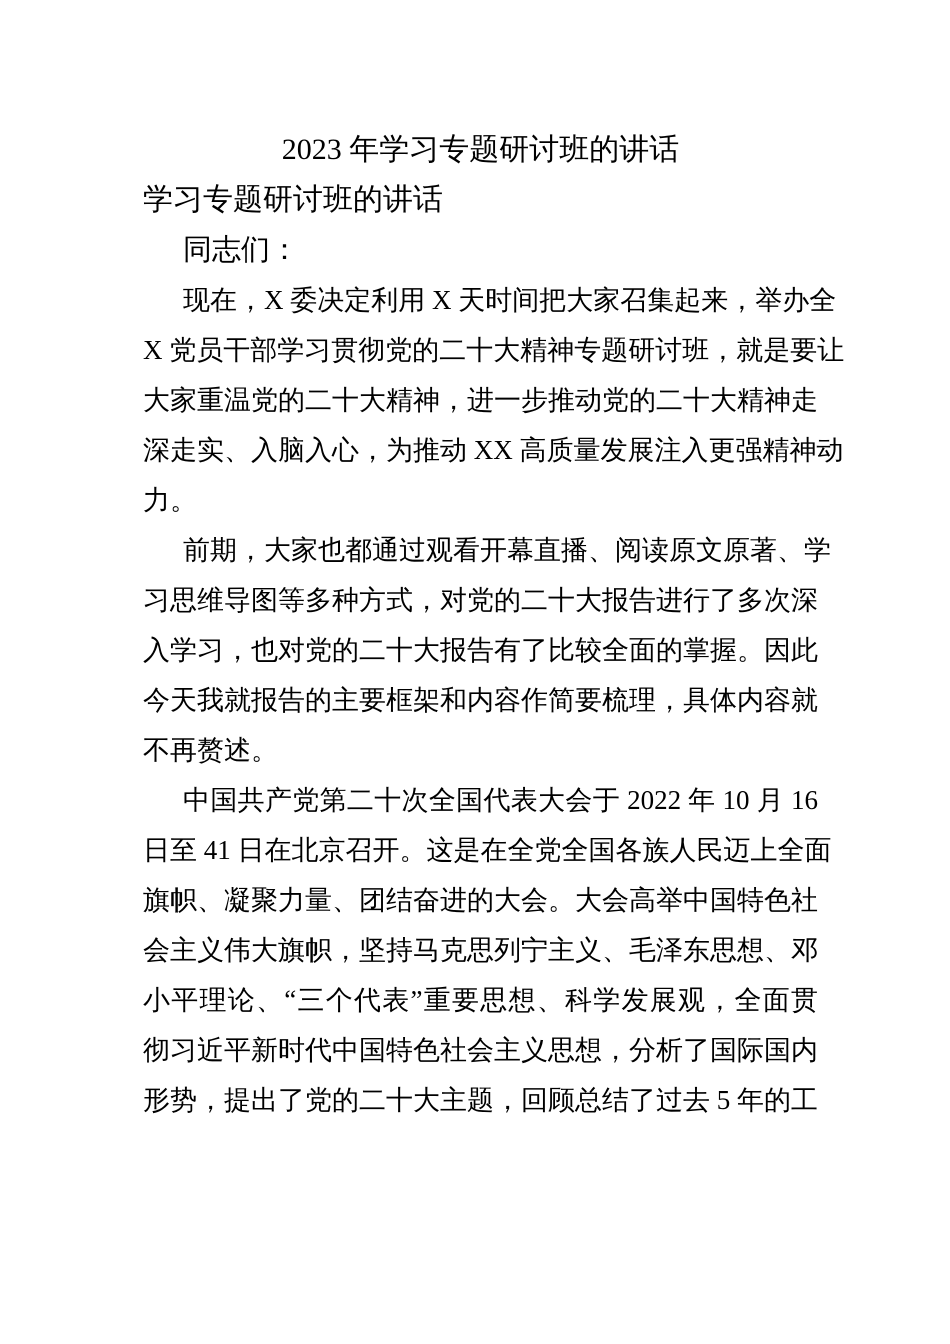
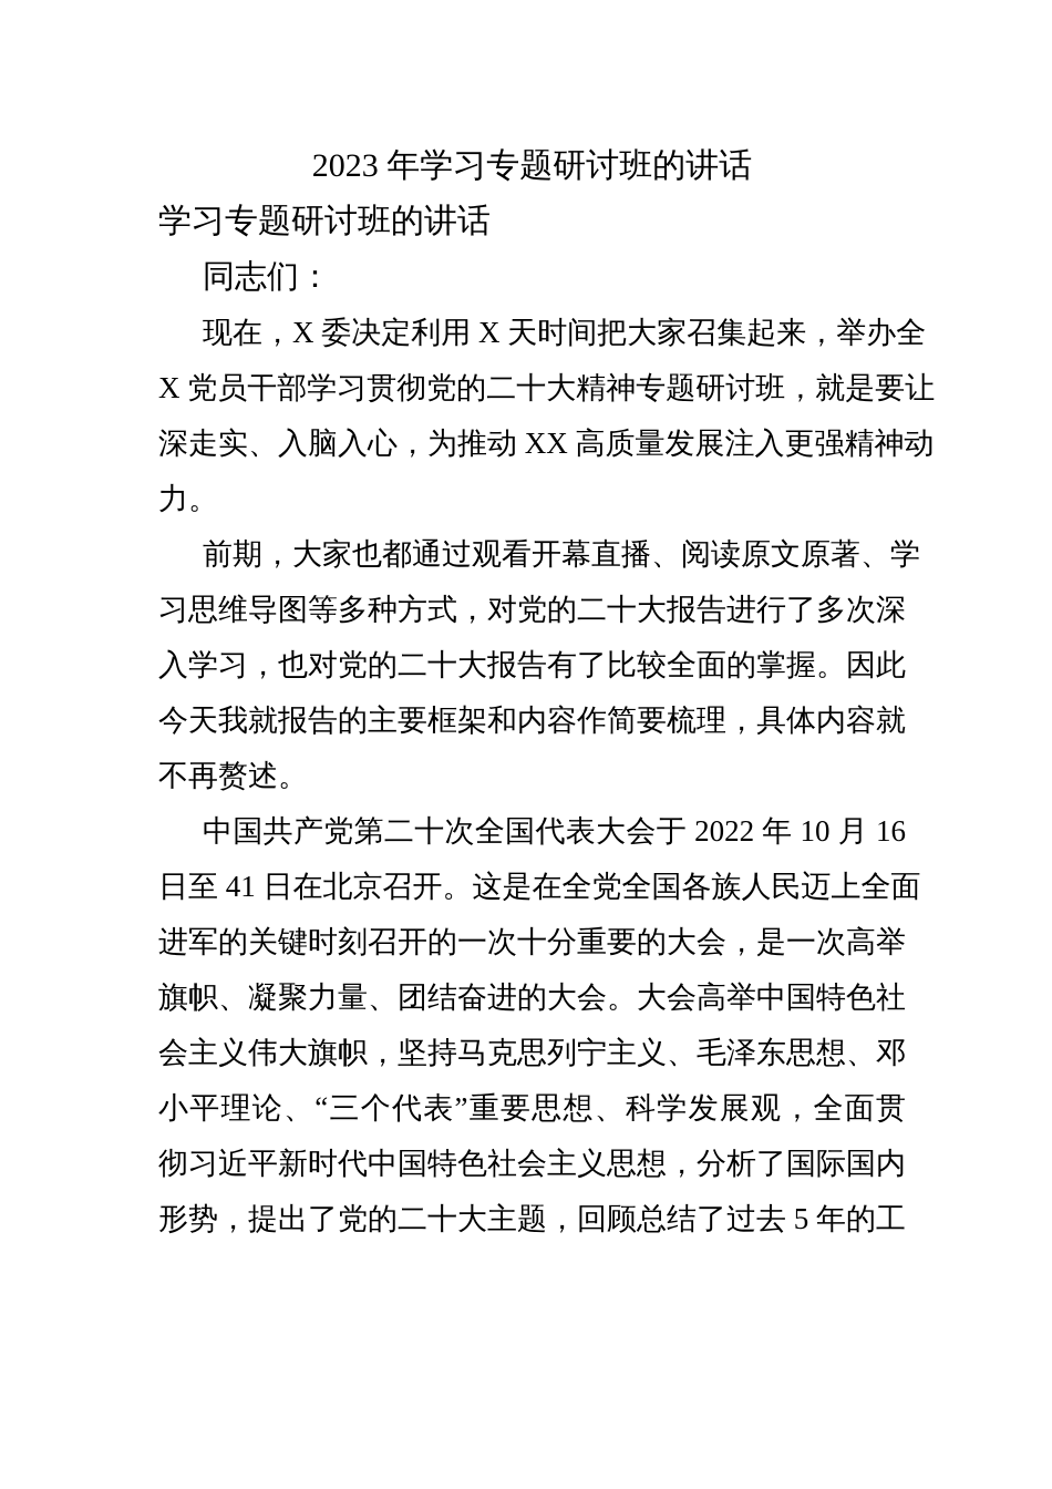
  2023 年学习专题研讨班的讲话
  学习专题研讨班的讲话
  同志们：
  现在，X 委决定利用 X 天时间把大家召集起来，举办全
  X 党员干部学习贯彻党的二十大精神专题研讨班，就是要让
- 大家重温党的二十大精神，进一步推动党的二十大精神走
  深走实、入脑入心，为推动 XX 高质量发展注入更强精神动
  力。
  前期，大家也都通过观看开幕直播、阅读原文原著、学
  习思维导图等多种方式，对党的二十大报告进行了多次深
  入学习，也对党的二十大报告有了比较全面的掌握。因此
  今天我就报告的主要框架和内容作简要梳理，具体内容就
  不再赘述。
  中国共产党第二十次全国代表大会于 2022 年 10 月 16
  日至 41 日在北京召开。这是在全党全国各族人民迈上全面
+ 进军的关键时刻召开的一次十分重要的大会，是一次高举
  旗帜、凝聚力量、团结奋进的大会。大会高举中国特色社
  会主义伟大旗帜，坚持马克思列宁主义、毛泽东思想、邓
  小平理论、“三个代表”重要思想、科学发展观，全面贯
  彻习近平新时代中国特色社会主义思想，分析了国际国内
  形势，提出了党的二十大主题，回顾总结了过去 5 年的工
